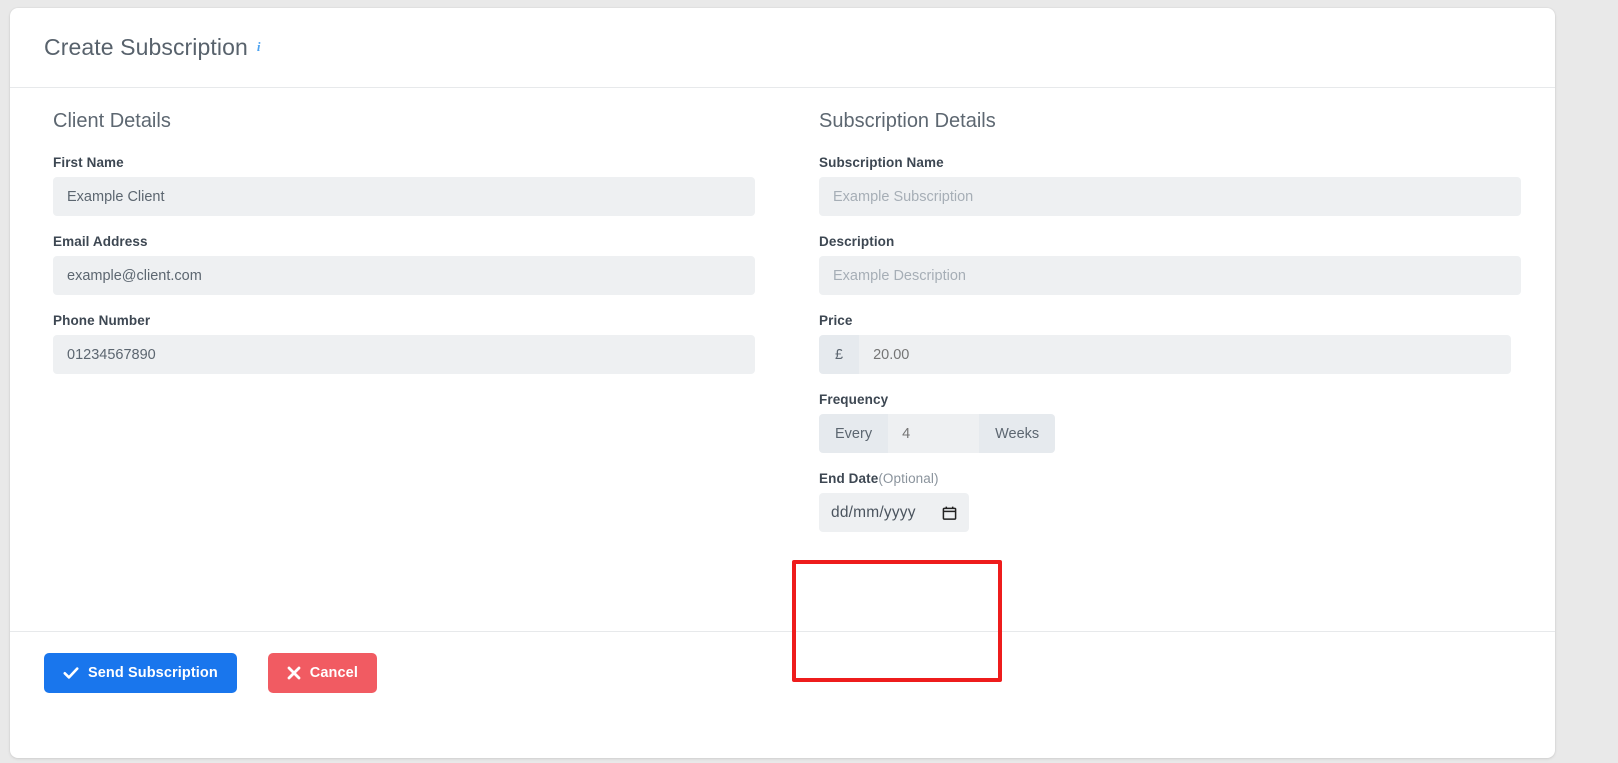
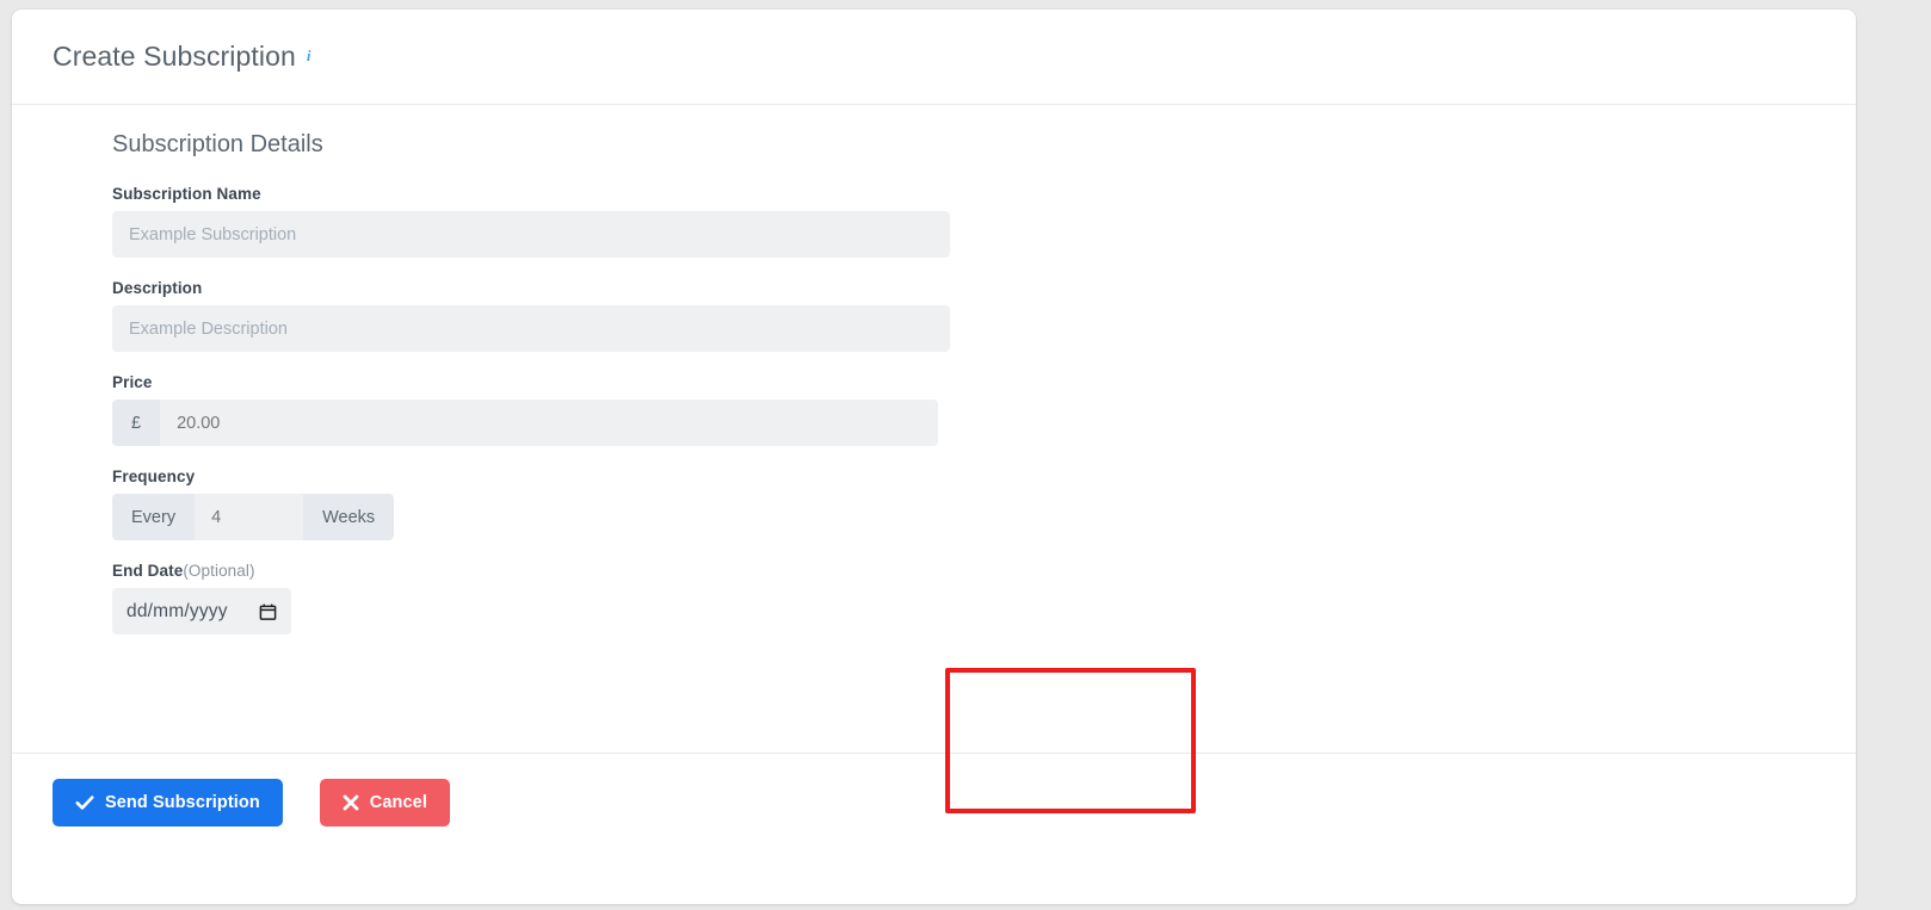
  Create Subscription
  i
- Client Details
- First Name
- Example Client
- Email Address
- example@client.com
- Phone Number
- 01234567890
  Subscription Details
  Subscription Name
  Example Subscription
  Description
  Example Description
  Price
  £
  20.00
  Frequency
  Every
  4
  Weeks
  End Date(Optional)
  dd/mm/yyyy
  Send Subscription
  Cancel
